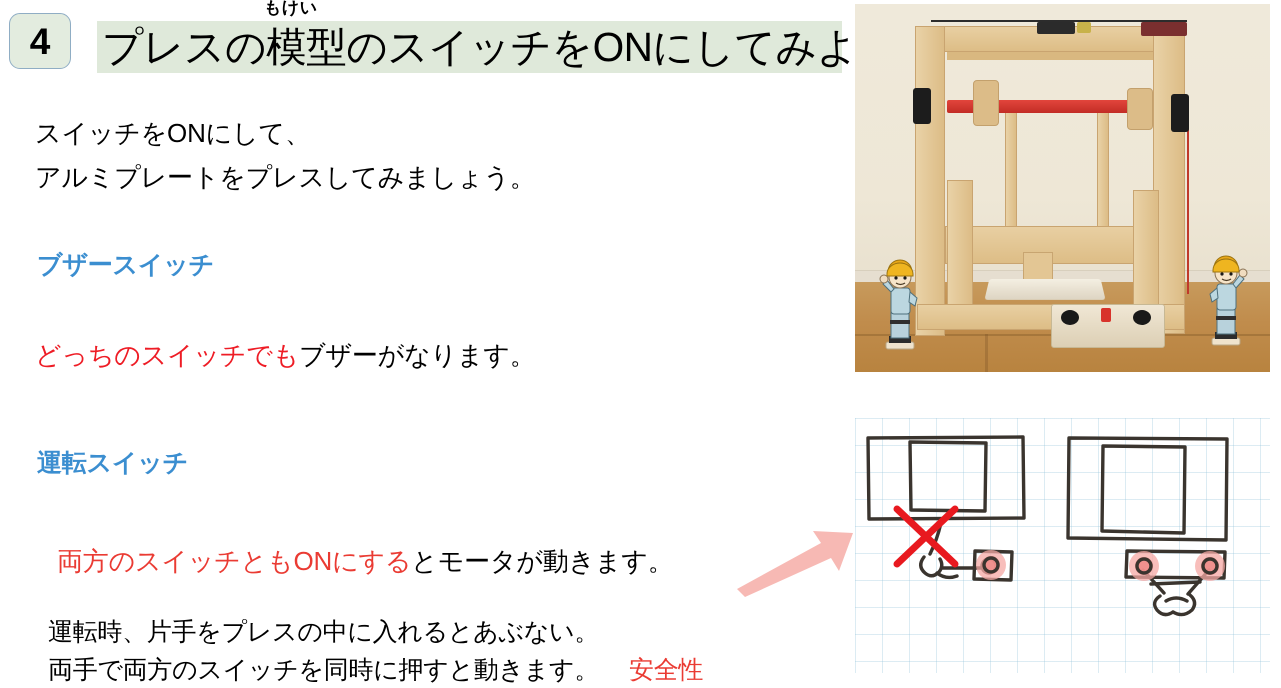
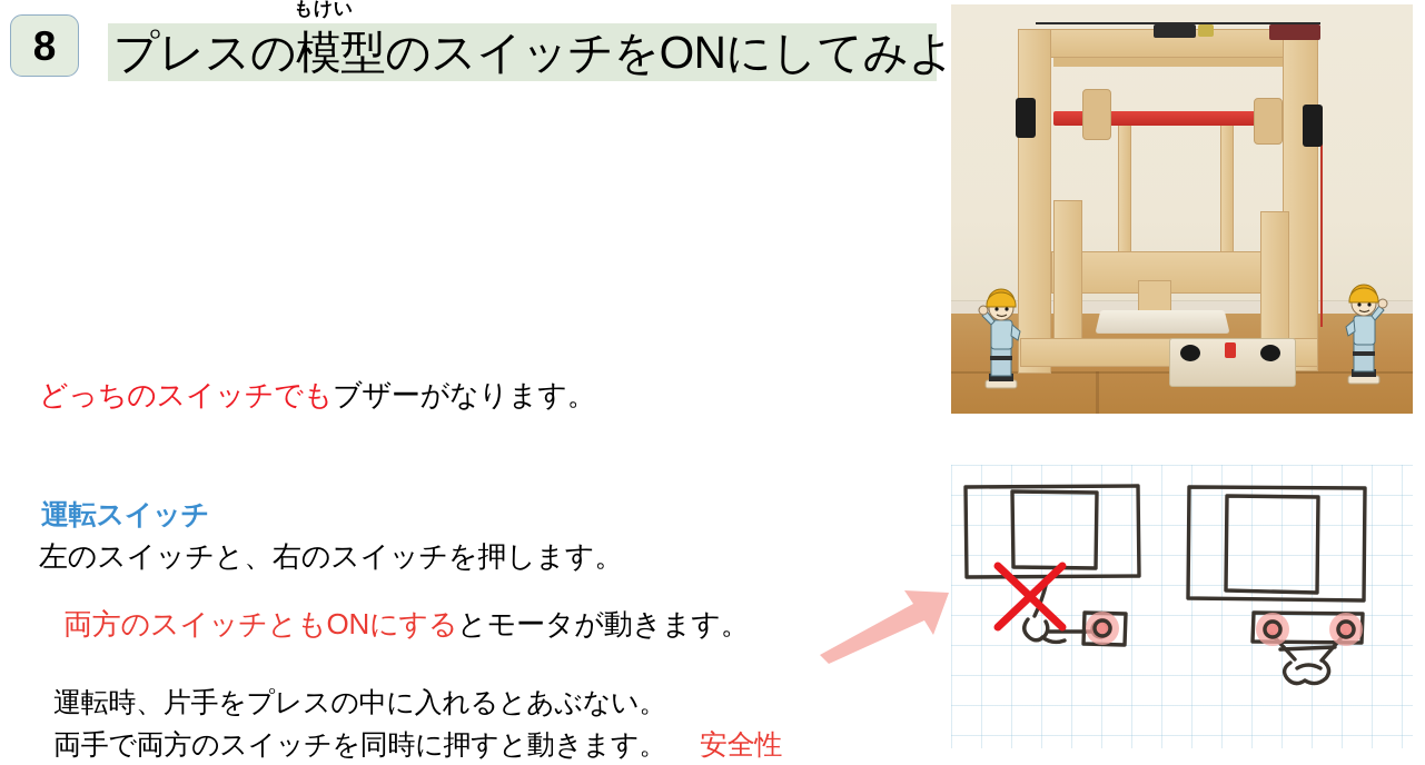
- 4
+ 8
  もけい
  プレスの模型のスイッチをONにしてみよ
- スイッチをONにして、
- アルミプレートをプレスしてみましょう。
- ブザースイッチ
  どっちのスイッチでもブザーがなります。
  運転スイッチ
+ 左のスイッチと、右のスイッチを押します。
  両方のスイッチともONにするとモータが動きます。
  運転時、片手をプレスの中に入れるとあぶない。
  両手で両方のスイッチを同時に押すと動きます。 安全性
